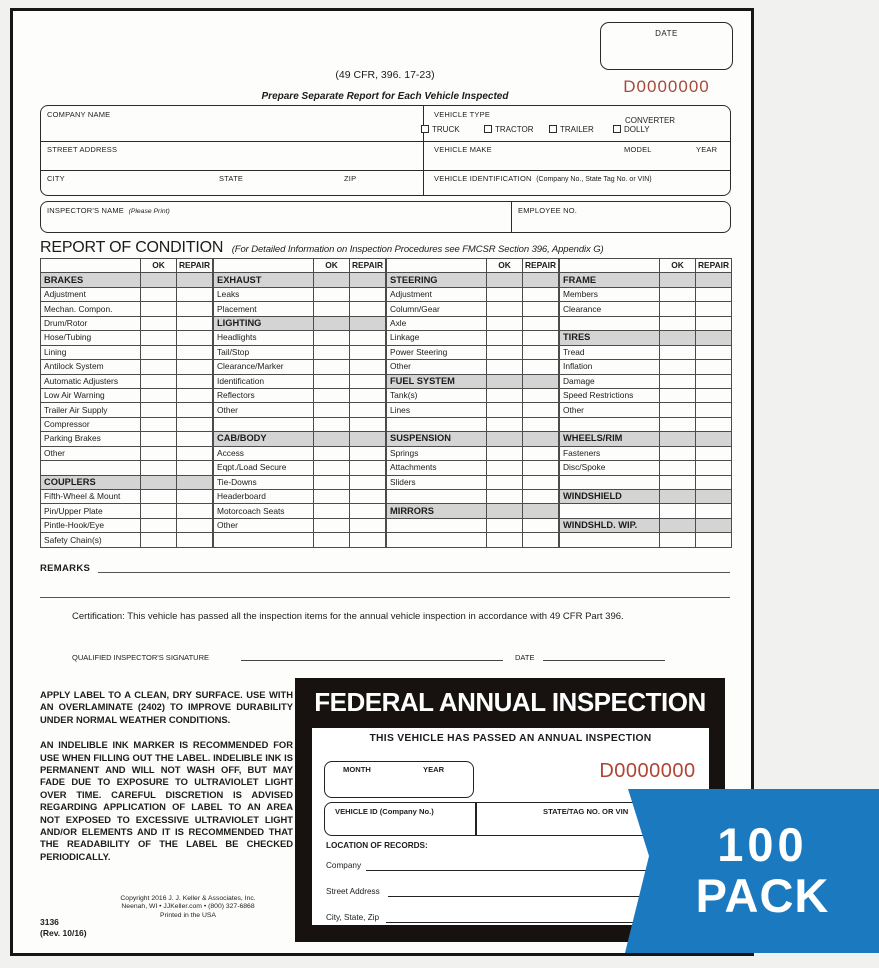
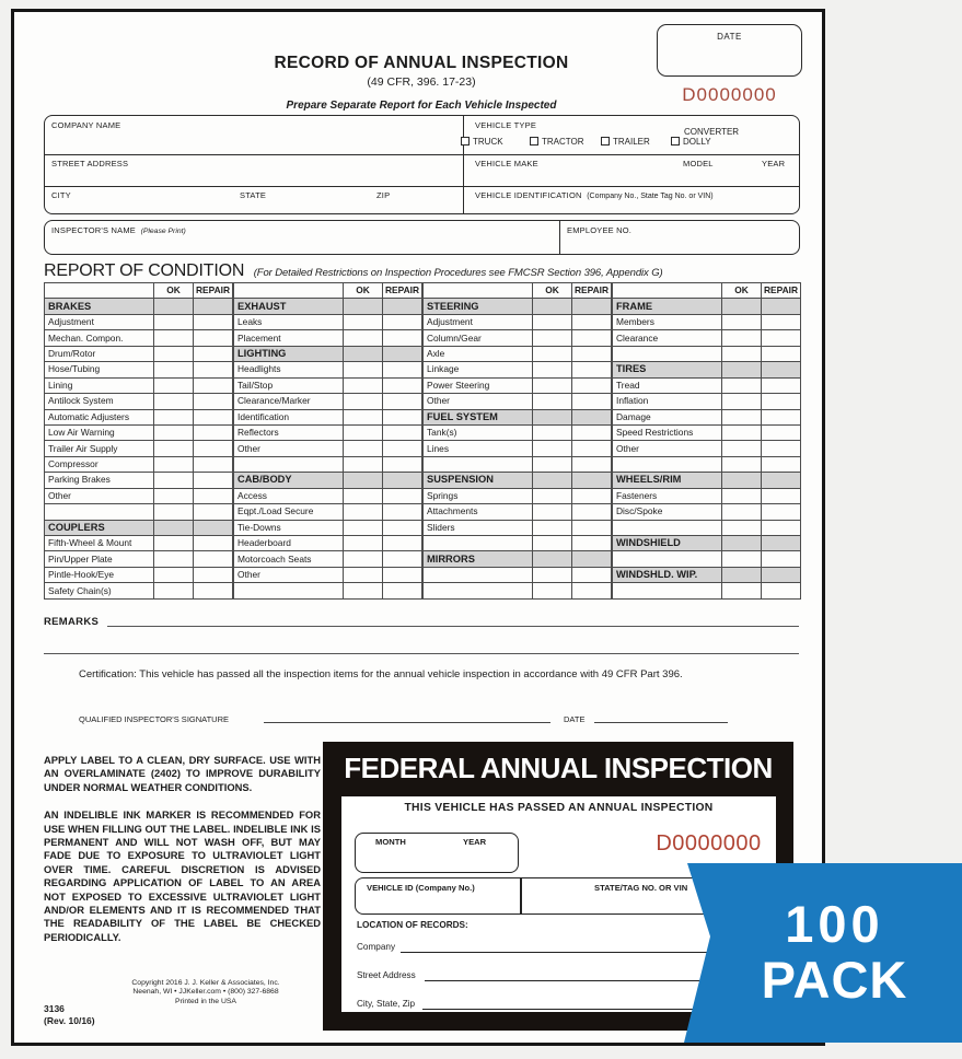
  DATE
+ RECORD OF ANNUAL INSPECTION
  (49 CFR, 396. 17-23)
  Prepare Separate Report for Each Vehicle Inspected
  D0000000
  COMPANY NAME
  VEHICLE TYPE
  TRUCK
  TRACTOR
  TRAILER
  CONVERTER
  DOLLY
  STREET ADDRESS
  VEHICLE MAKE
  MODEL
  YEAR
  CITY
  STATE
  ZIP
  EMPLOYEE NO.
- REPORT OF CONDITION (For Detailed Information on Inspection Procedures see FMCSR Section 396, Appendix G)
+ REPORT OF CONDITION (For Detailed Restrictions on Inspection Procedures see FMCSR Section 396, Appendix G)
  	OK	REPAIR
  BRAKES
  Adjustment
  Mechan. Compon.
  Drum/Rotor
  Hose/Tubing
  Lining
  Antilock System
  Automatic Adjusters
  Low Air Warning
  Trailer Air Supply
  Compressor
  Parking Brakes
  Other
  COUPLERS
  Fifth-Wheel & Mount
  Pin/Upper Plate
  Pintle-Hook/Eye
  Safety Chain(s)
  	OK	REPAIR
  EXHAUST
  Leaks
  Placement
  LIGHTING
  Headlights
  Tail/Stop
  Clearance/Marker
  Identification
  Reflectors
  Other
  CAB/BODY
  Access
  Eqpt./Load Secure
  Tie-Downs
  Headerboard
  Motorcoach Seats
  Other
  	OK	REPAIR
  STEERING
  Adjustment
  Column/Gear
  Axle
  Linkage
  Power Steering
  Other
  FUEL SYSTEM
  Tank(s)
  Lines
  SUSPENSION
  Springs
  Attachments
  Sliders
  MIRRORS
  	OK	REPAIR
  FRAME
  Members
  Clearance
  TIRES
  Tread
  Inflation
  Damage
  Speed Restrictions
  Other
  WHEELS/RIM
  Fasteners
  Disc/Spoke
  WINDSHIELD
  WINDSHLD. WIP.
  REMARKS
  Certification: This vehicle has passed all the inspection items for the annual vehicle inspection in accordance with 49 CFR Part 396.
  QUALIFIED INSPECTOR'S SIGNATURE
  DATE
  APPLY LABEL TO A CLEAN, DRY SURFACE. USE WITH AN OVERLAMINATE (2402) TO IMPROVE DURABILITY UNDER NORMAL WEATHER CONDITIONS.
  AN INDELIBLE INK MARKER IS RECOMMENDED FOR USE WHEN FILLING OUT THE LABEL. INDELIBLE INK IS PERMANENT AND WILL NOT WASH OFF, BUT MAY FADE DUE TO EXPOSURE TO ULTRAVIOLET LIGHT OVER TIME. CAREFUL DISCRETION IS ADVISED REGARDING APPLICATION OF LABEL TO AN AREA NOT EXPOSED TO EXCESSIVE ULTRAVIOLET LIGHT AND/OR ELEMENTS AND IT IS RECOMMENDED THAT THE READABILITY OF THE LABEL BE CHECKED PERIODICALLY.
  3136
  (Rev. 10/16)
  FEDERAL ANNUAL INSPECTION
  THIS VEHICLE HAS PASSED AN ANNUAL INSPECTION
  MONTH
  YEAR
  D0000000
  VEHICLE ID (Company No.)
  STATE/TAG NO. OR VIN
  LOCATION OF RECORDS:
  Company
  Street Address
  City, State, Zip
  100
  PACK
